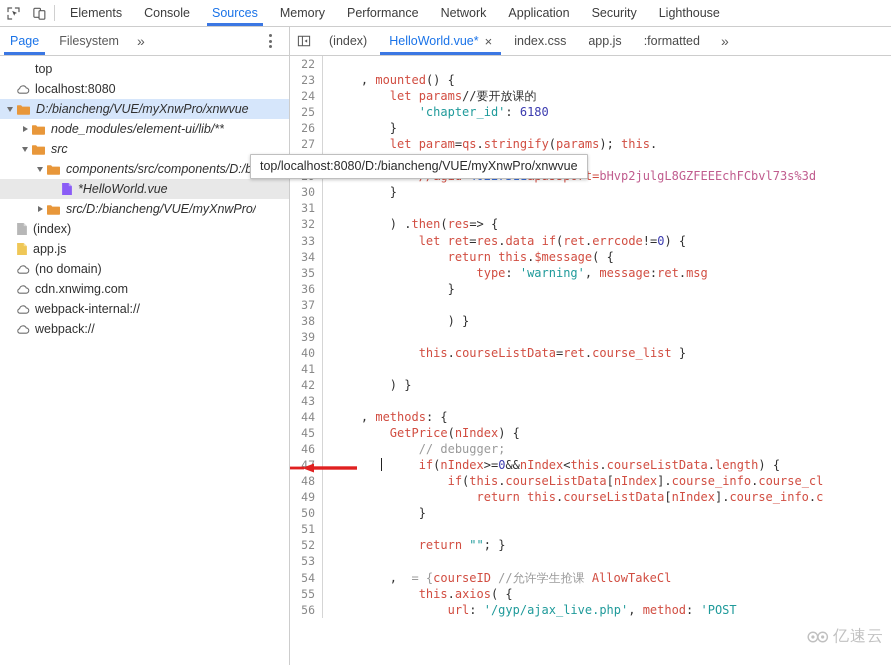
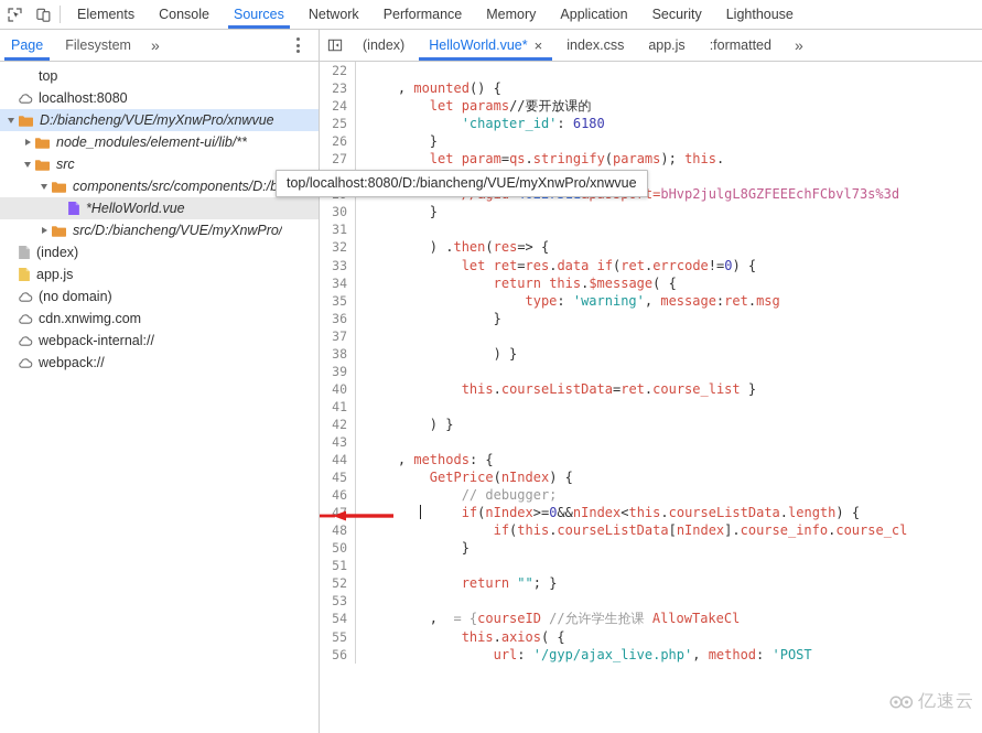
  Elements
  Console
  Sources
- Memory
+ Network
  Performance
- Network
+ Memory
  Application
  Security
  Lighthouse
  Page
  Filesystem
  »
  (index)
  HelloWorld.vue*
  ×
  index.css
  app.js
  :formatted
  »
  top
  localhost:8080
  D:/biancheng/VUE/myXnwPro/xnwvue
  node_modules/element-ui/lib/**
  src
  components/src/components/D:/b
  *HelloWorld.vue
  src/D:/biancheng/VUE/myXnwPro/
  (index)
  app.js
  (no domain)
  cdn.xnwimg.com
  webpack-internal://
  webpack://
  22
  23
  , mounted() {
  24
  let params//要开放课的
  25
  'chapter_id': 6180
  26
  }
  27
  let param=qs.stringify(params); this.
  30
  }
  31
  32
  ) .then(res=> {
  33
  let ret=res.data if(ret.errcode!=0) {
  34
  return this.$message( {
  35
  type: 'warning', message:ret.msg
  36
  }
  37
  38
  ) }
  39
  40
  this.courseListData=ret.course_list }
  41
  42
  ) }
  43
  44
  , methods: {
  45
  GetPrice(nIndex) {
  46
  // debugger;
  if(nIndex>=0&&nIndex<this.courseListData.length) {
  48
  if(this.courseListData[nIndex].course_info.course_cl
- 49
- return this.courseListData[nIndex].course_info.c
  50
  }
  51
  52
  return ""; }
  53
  54
  , = {courseID //允许学生抢课 AllowTakeCl
  55
  this.axios( {
  56
  url: '/gyp/ajax_live.php', method: 'POST
  亿速云
  top/localhost:8080/D:/biancheng/VUE/myXnwPro/xnwvue
